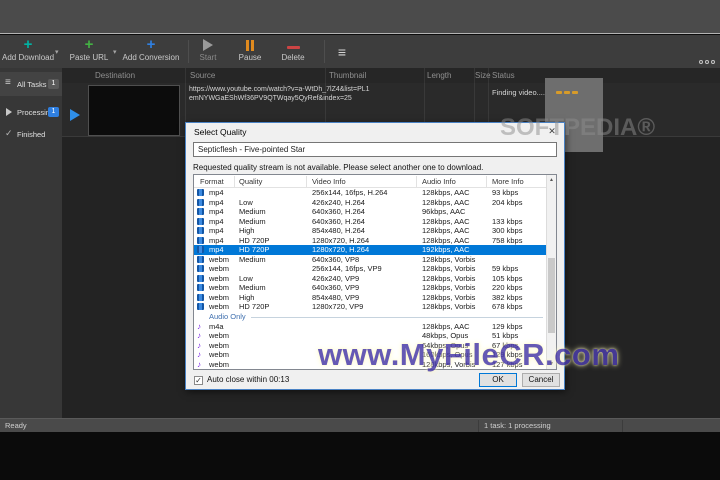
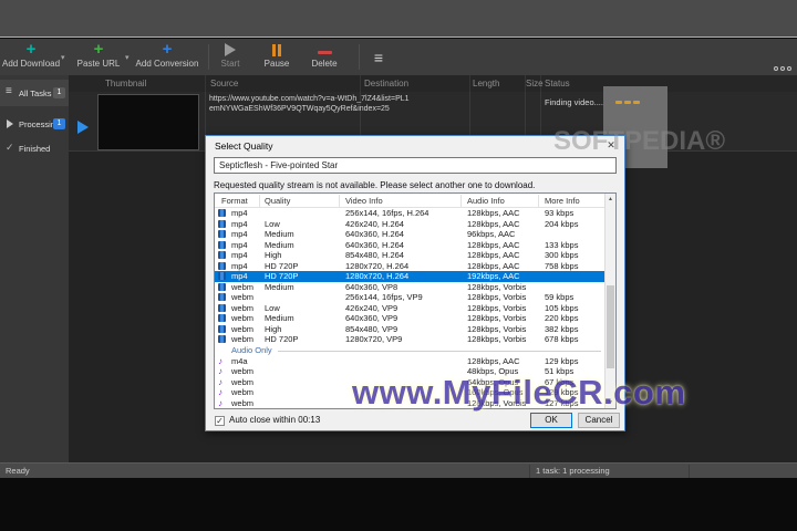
  +
  Add Download
  +
  Paste URL
  +
  Add Conversion
  Start
  Pause
  Delete
  ≡
- Destination
+ Thumbnail
  Source
- Thumbnail
+ Destination
  Length
  Size
  Status
  ≡
  All Tasks
  Processi
  ✓
  Finished
  Finding video....
  Select Quality
  ✕
  Septicflesh - Five-pointed Star
  Requested quality stream is not available. Please select another one to download.
  Format
  Quality
  Video Info
  Audio Info
  More Info
  mp4
  256x144, 16fps, H.264
  128kbps, AAC
  93 kbps
  mp4
  Low
  426x240, H.264
  128kbps, AAC
  204 kbps
  mp4
  Medium
  640x360, H.264
  96kbps, AAC
  mp4
  Medium
  640x360, H.264
  128kbps, AAC
  133 kbps
  mp4
  High
  854x480, H.264
  128kbps, AAC
  300 kbps
  mp4
  HD 720P
  1280x720, H.264
  128kbps, AAC
  758 kbps
  mp4
  HD 720P
  1280x720, H.264
  192kbps, AAC
  webm
  Medium
  640x360, VP8
  128kbps, Vorbis
  webm
  256x144, 16fps, VP9
  128kbps, Vorbis
  59 kbps
  webm
  Low
  426x240, VP9
  128kbps, Vorbis
  105 kbps
  webm
  Medium
  640x360, VP9
  128kbps, Vorbis
  220 kbps
  webm
  High
  854x480, VP9
  128kbps, Vorbis
  382 kbps
  webm
  HD 720P
  1280x720, VP9
  128kbps, Vorbis
  678 kbps
  Audio Only
  ♪
  m4a
  128kbps, AAC
  129 kbps
  ♪
  webm
  48kbps, Opus
  51 kbps
  ♪
  webm
  64kbps, Opus
  67 kbps
  ♪
  webm
  160kbps, Opus
  129 kbps
  ♪
  webm
  128kbps, Vorbis
  127 kbps
  ✓
  Auto close within 00:13
  OK
  Cancel
  Ready
  1 task: 1 processing
  SOFTPEDIA®
  www.MyFileCR.com
